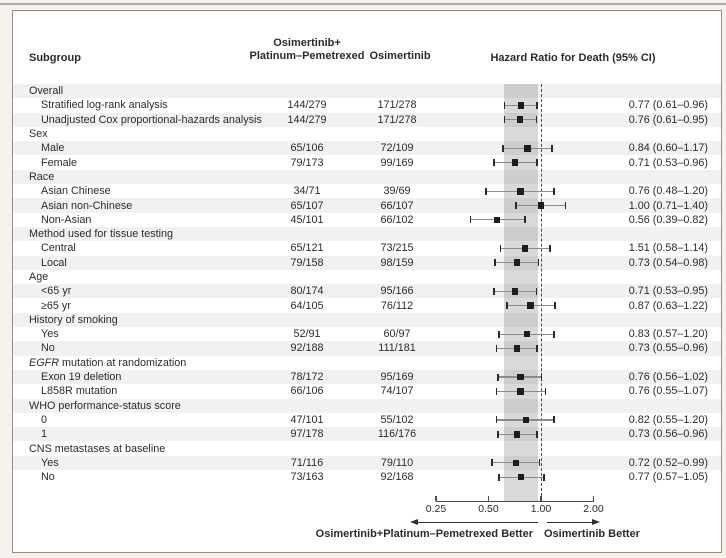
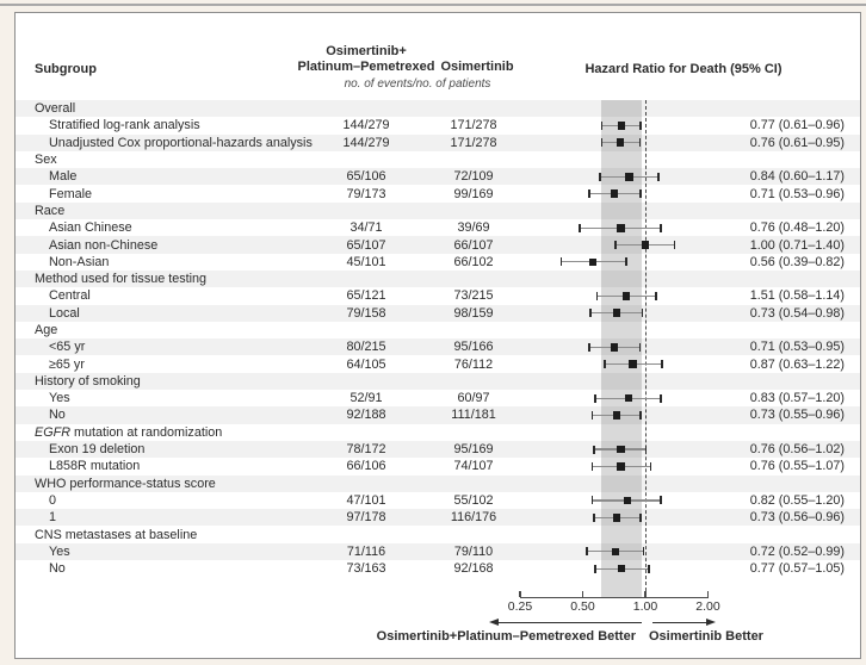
  Subgroup
  Osimertinib+
  Platinum–Pemetrexed
  Osimertinib
+ no. of events/no. of patients
  Hazard Ratio for Death (95% CI)
  Overall
  Stratified log-rank analysis
  144/279
  171/278
  0.77 (0.61–0.96)
  Unadjusted Cox proportional-hazards analysis
  144/279
  171/278
  0.76 (0.61–0.95)
  Sex
  Male
  65/106
  72/109
  0.84 (0.60–1.17)
  Female
  79/173
  99/169
  0.71 (0.53–0.96)
  Race
  Asian Chinese
  34/71
  39/69
  0.76 (0.48–1.20)
  Asian non-Chinese
  65/107
  66/107
  1.00 (0.71–1.40)
  Non-Asian
  45/101
  66/102
  0.56 (0.39–0.82)
  Method used for tissue testing
  Central
  65/121
  73/215
  1.51 (0.58–1.14)
  Local
  79/158
  98/159
  0.73 (0.54–0.98)
  Age
  <65 yr
- 80/174
+ 80/215
  95/166
  0.71 (0.53–0.95)
  ≥65 yr
  64/105
  76/112
  0.87 (0.63–1.22)
  History of smoking
  Yes
  52/91
  60/97
  0.83 (0.57–1.20)
  No
  92/188
  111/181
  0.73 (0.55–0.96)
  EGFR mutation at randomization
  Exon 19 deletion
  78/172
  95/169
  0.76 (0.56–1.02)
  L858R mutation
  66/106
  74/107
  0.76 (0.55–1.07)
  WHO performance-status score
  0
  47/101
  55/102
  0.82 (0.55–1.20)
  1
  97/178
  116/176
  0.73 (0.56–0.96)
  CNS metastases at baseline
  Yes
  71/116
  79/110
  0.72 (0.52–0.99)
  No
  73/163
  92/168
  0.77 (0.57–1.05)
  0.25
  0.50
  1.00
  2.00
  Osimertinib+Platinum–Pemetrexed Better
  Osimertinib Better
